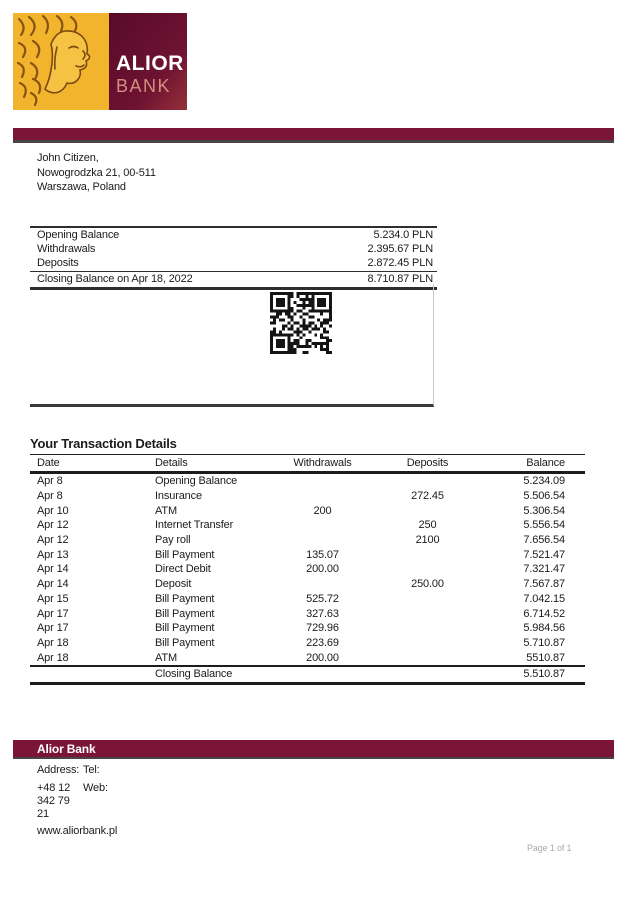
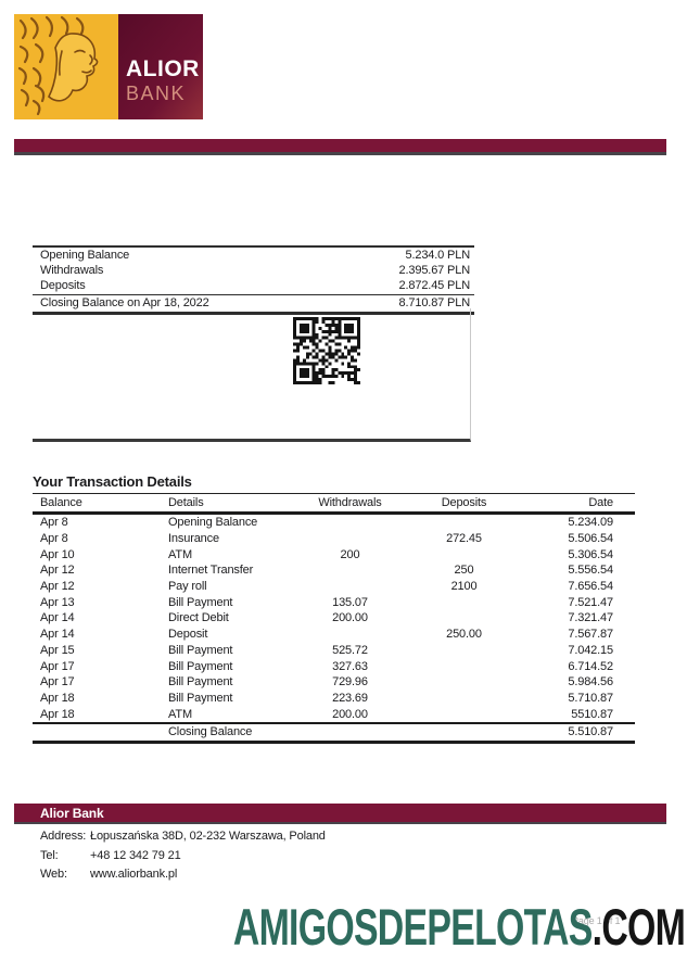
  ALIOR
  BANK
- John Citizen,
- Nowogrodzka 21, 00-511
- Warszawa, Poland
  Opening Balance
  5.234.0 PLN
  Withdrawals
  2.395.67 PLN
  Deposits
  2.872.45 PLN
  Closing Balance on Apr 18, 2022
  8.710.87 PLN
  Your Transaction Details
- Date
+ Balance
  Details
  Withdrawals
  Deposits
- Balance
+ Date
  Apr 8
  Opening Balance
  5.234.09
  Apr 8
  Insurance
  272.45
  5.506.54
  Apr 10
  ATM
  200
  5.306.54
  Apr 12
  Internet Transfer
  250
  5.556.54
  Apr 12
  Pay roll
  2100
  7.656.54
  Apr 13
  Bill Payment
  135.07
  7.521.47
  Apr 14
  Direct Debit
  200.00
  7.321.47
  Apr 14
  Deposit
  250.00
  7.567.87
  Apr 15
  Bill Payment
  525.72
  7.042.15
  Apr 17
  Bill Payment
  327.63
  6.714.52
  Apr 17
  Bill Payment
  729.96
  5.984.56
  Apr 18
  Bill Payment
  223.69
  5.710.87
  Apr 18
  ATM
  200.00
  5510.87
  Closing Balance
  5.510.87
  Alior Bank
  Address:
+ Łopuszańska 38D, 02-232 Warszawa, Poland
  Tel:
  +48 12 342 79 21
  Web:
  www.aliorbank.pl
  Page 1 of 1
+ AMIGOSDEPELOTAS.COM
